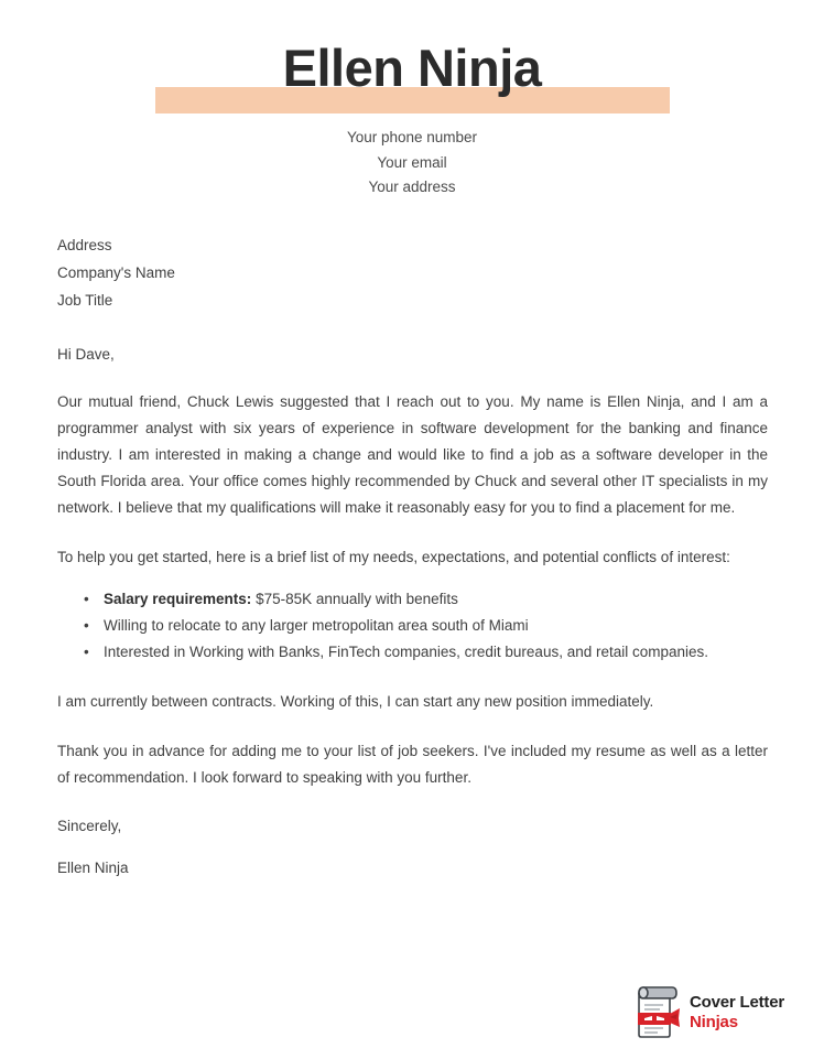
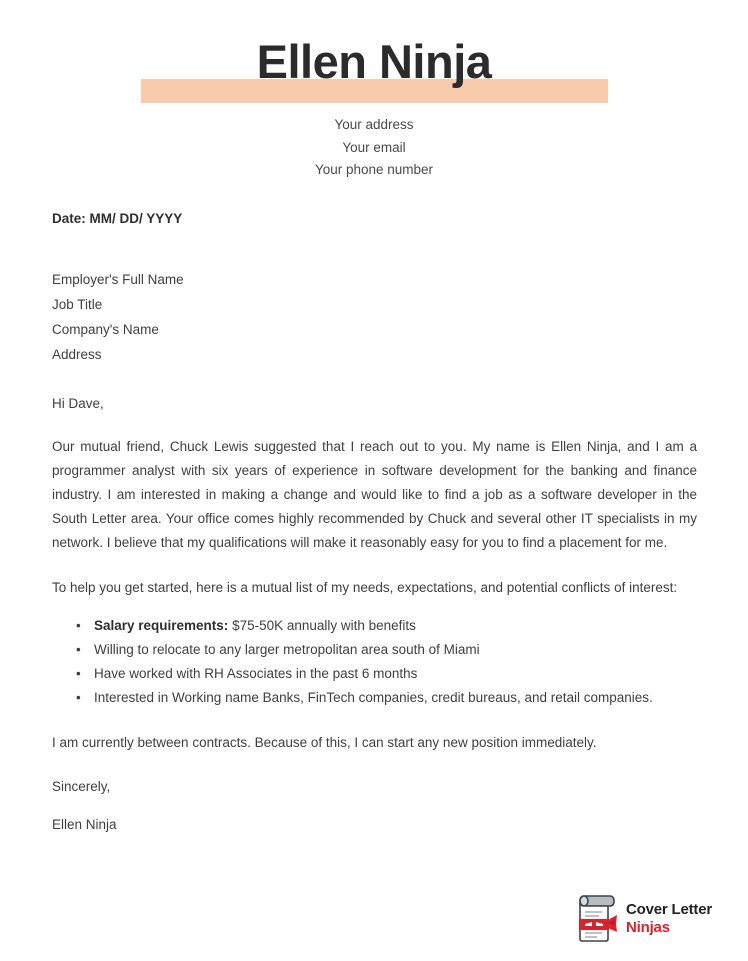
  Ellen Ninja
- Your phone number
+ Your address
  Your email
- Your address
+ Your phone number
+ Date: MM/ DD/ YYYY
+ Employer's Full Name
- Address
+ Job Title
  Company's Name
- Job Title
+ Address
  Hi Dave,
- Our mutual friend, Chuck Lewis suggested that I reach out to you. My name is Ellen Ninja, and I am a programmer analyst with six years of experience in software development for the banking and finance industry. I am interested in making a change and would like to find a job as a software developer in the South Florida area. Your office comes highly recommended by Chuck and several other IT specialists in my network. I believe that my qualifications will make it reasonably easy for you to find a placement for me.
+ Our mutual friend, Chuck Lewis suggested that I reach out to you. My name is Ellen Ninja, and I am a programmer analyst with six years of experience in software development for the banking and finance industry. I am interested in making a change and would like to find a job as a software developer in the South Letter area. Your office comes highly recommended by Chuck and several other IT specialists in my network. I believe that my qualifications will make it reasonably easy for you to find a placement for me.
- To help you get started, here is a brief list of my needs, expectations, and potential conflicts of interest:
+ To help you get started, here is a mutual list of my needs, expectations, and potential conflicts of interest:
- Salary requirements: $75-85K annually with benefits
+ Salary requirements: $75-50K annually with benefits
  Willing to relocate to any larger metropolitan area south of Miami
+ Have worked with RH Associates in the past 6 months
- Interested in Working with Banks, FinTech companies, credit bureaus, and retail companies.
+ Interested in Working name Banks, FinTech companies, credit bureaus, and retail companies.
- I am currently between contracts. Working of this, I can start any new position immediately.
+ I am currently between contracts. Because of this, I can start any new position immediately.
- Thank you in advance for adding me to your list of job seekers. I've included my resume as well as a letter of recommendation. I look forward to speaking with you further.
  Sincerely,
  Ellen Ninja
  Cover Letter
  Ninjas
